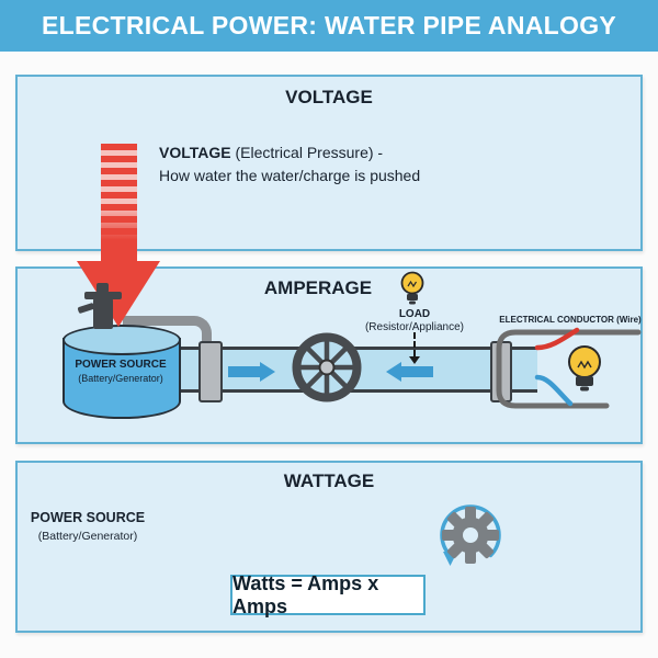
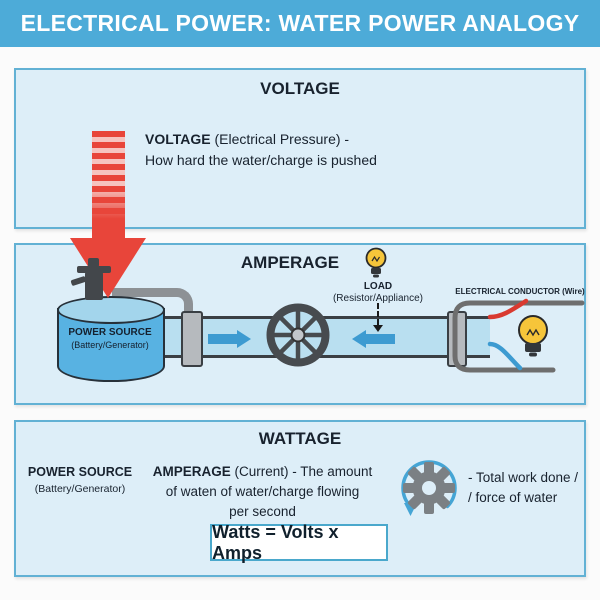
- ELECTRICAL POWER: WATER PIPE ANALOGY
+ ELECTRICAL POWER: WATER POWER ANALOGY
  VOLTAGE
  VOLTAGE (Electrical Pressure) -
- How water the water/charge is pushed
+ How hard the water/charge is pushed
  AMPERAGE
  LOAD
  (Resistor/Appliance)
  POWER SOURCE
  (Battery/Generator)
  ELECTRICAL CONDUCTOR (Wire)
  WATTAGE
  POWER SOURCE
  (Battery/Generator)
+ AMPERAGE (Current) - The amount
+ of waten of water/charge flowing
+ per second
+ - Total work done /
+ / force of water
- Watts = Amps x Amps
+ Watts = Volts x Amps
